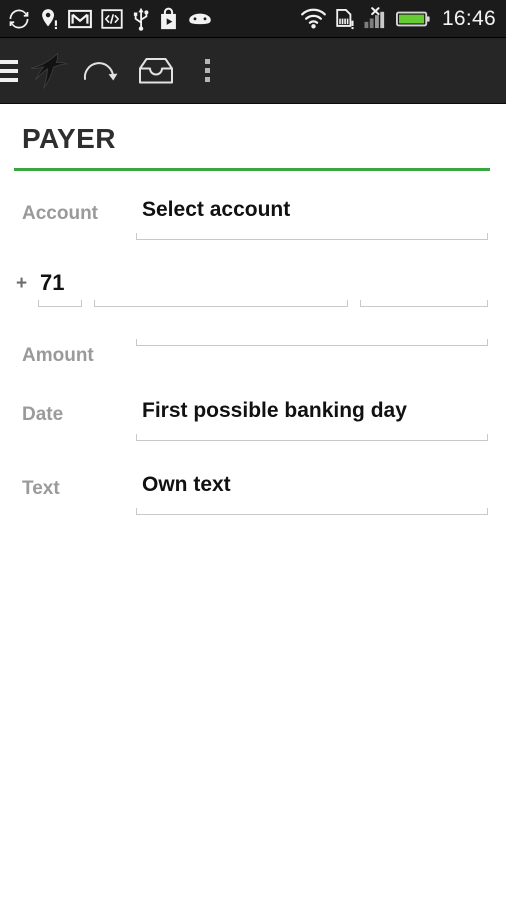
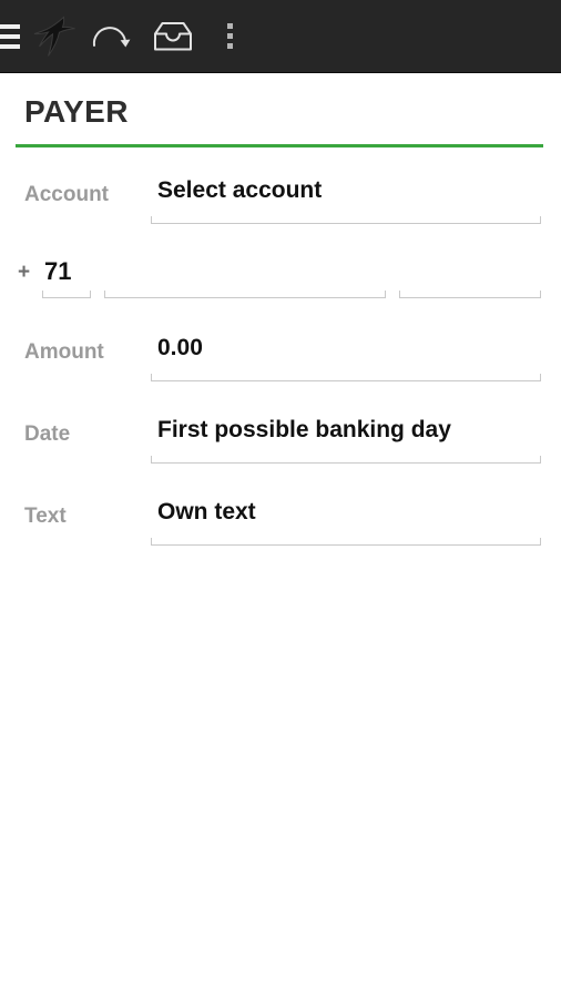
- 16:46
  PAYER
  Account
  Select account
  +
  71
  Amount
+ 0.00
  Date
  First possible banking day
  Text
  Own text
